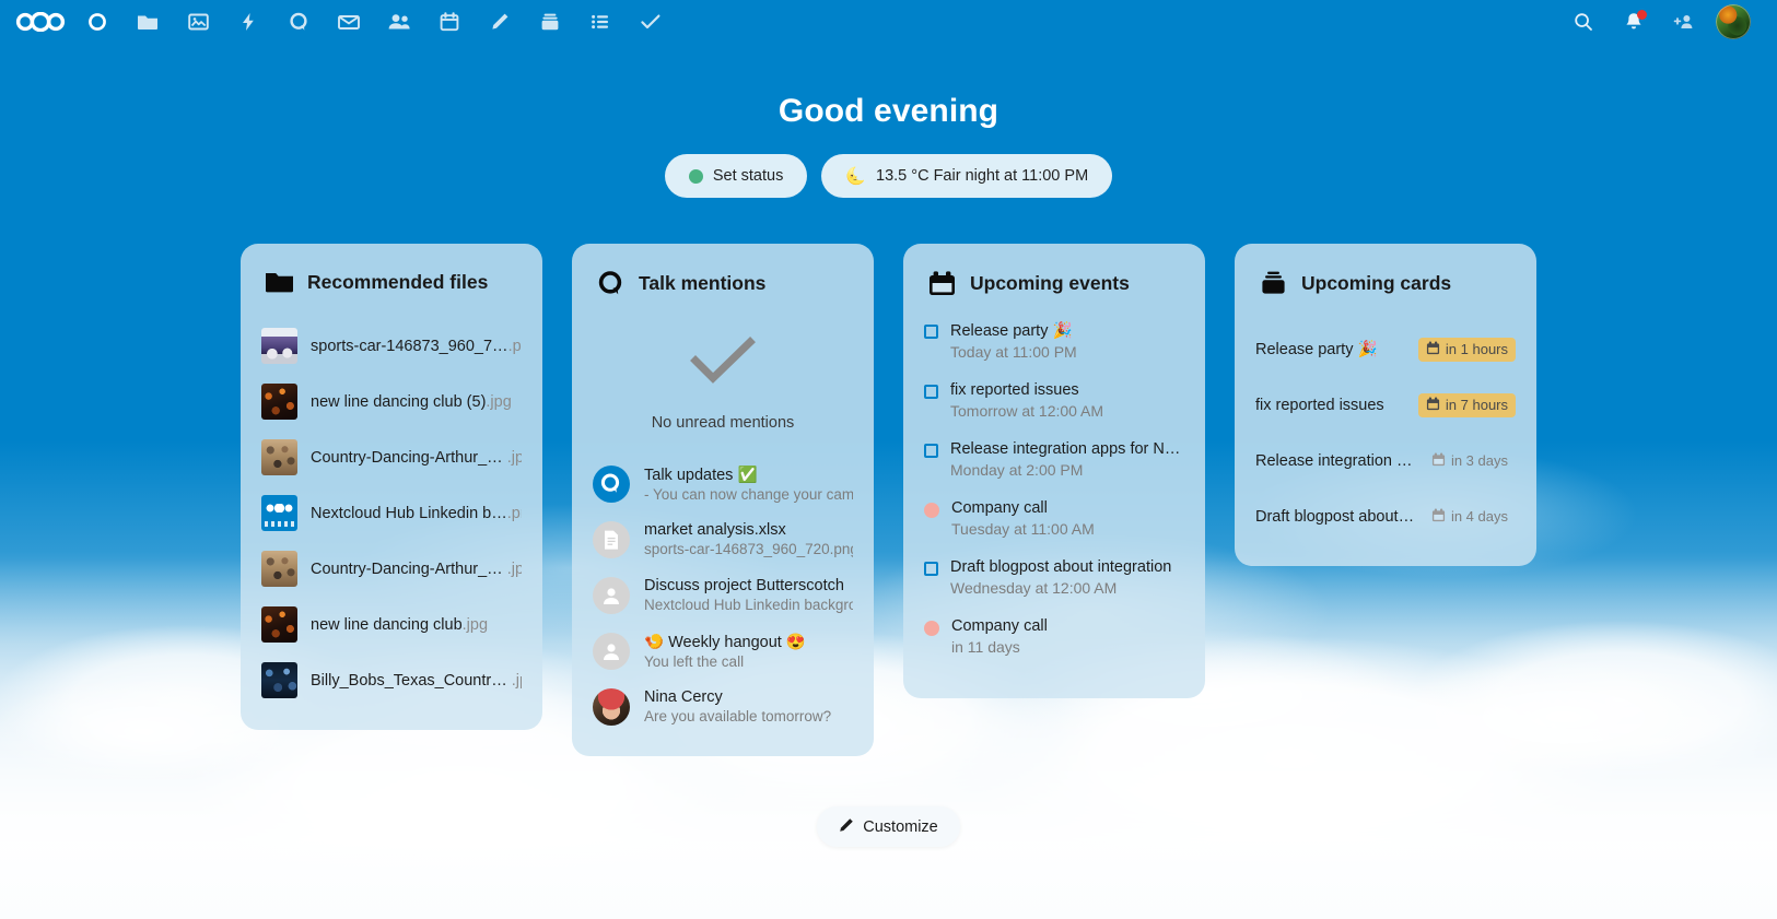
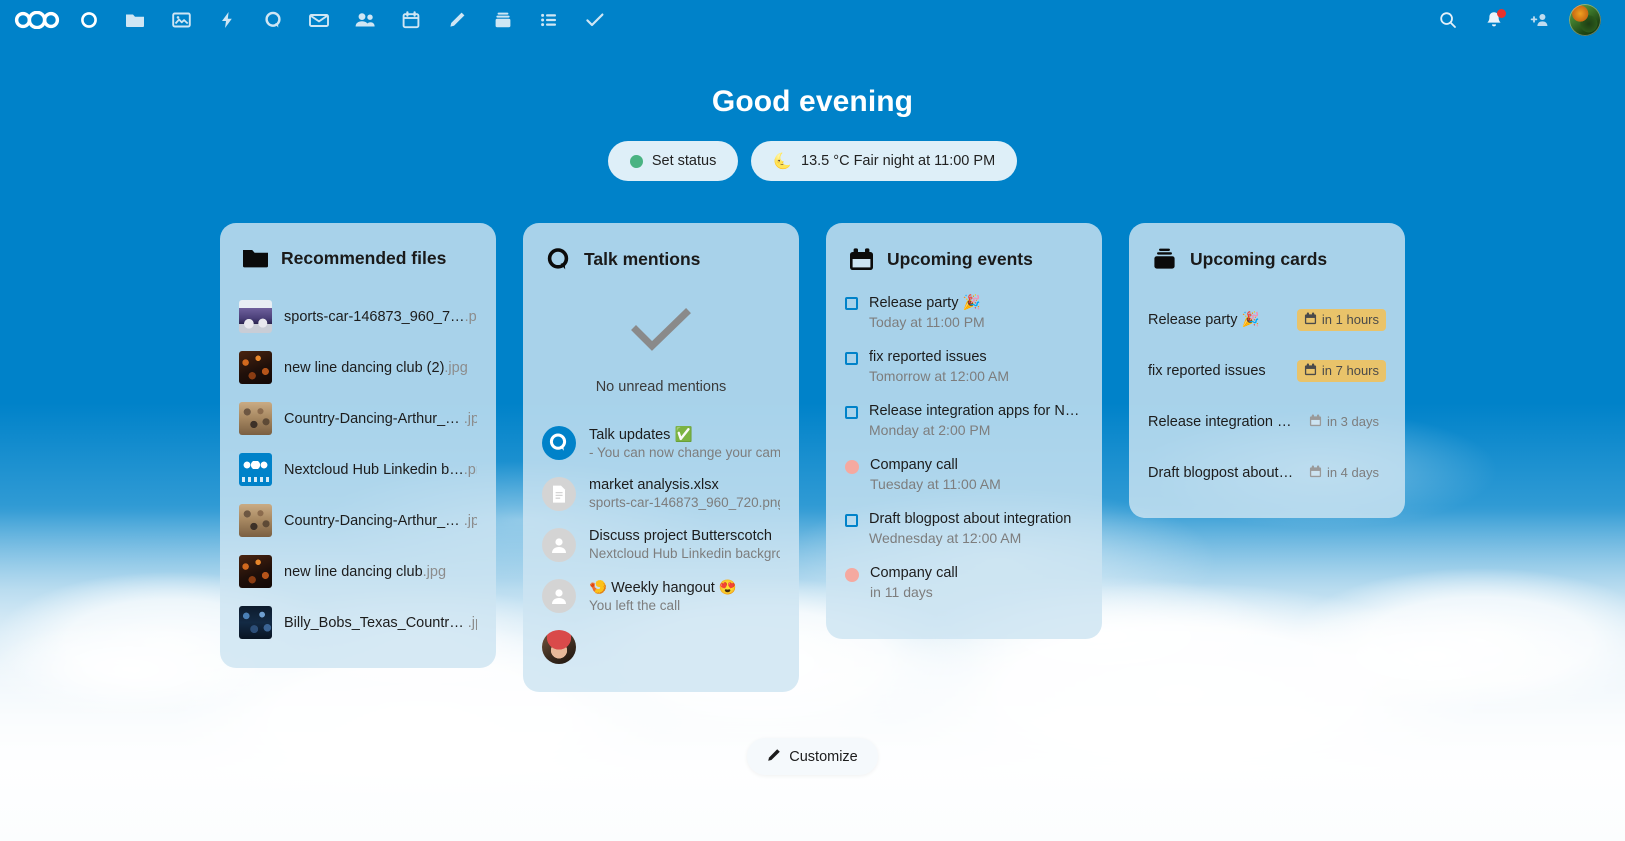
  Good evening
  Set status
  🌜
  13.5 °C Fair night at 11:00 PM
  Recommended files
  sports-car-146873_960_7….p
- new line dancing club (5).jpg
+ new line dancing club (2).jpg
  Country-Dancing-Arthur_… .jp
  Nextcloud Hub Linkedin b….p
  Country-Dancing-Arthur_… .jp
  new line dancing club.jpg
  Billy_Bobs_Texas_Countr… .j
  Talk mentions
  No unread mentions
  Talk updates ✅
  - You can now change your cam
  market analysis.xlsx
  sports-car-146873_960_720.pn
  Discuss project Butterscotch
  Nextcloud Hub Linkedin backgro
  🍤 Weekly hangout 😍
  You left the call
- Nina Cercy
- Are you available tomorrow?
  Upcoming events
  Release party 🎉
  Today at 11:00 PM
  fix reported issues
  Tomorrow at 12:00 AM
  Release integration apps for Nex
  Monday at 2:00 PM
  Company call
  Tuesday at 11:00 AM
  Draft blogpost about integration
  Wednesday at 12:00 AM
  Company call
  in 11 days
  Upcoming cards
  Release party 🎉
  in 1 hours
  fix reported issues
  in 7 hours
  Release integration ap
  in 3 days
  Draft blogpost about in
  in 4 days
  Customize
